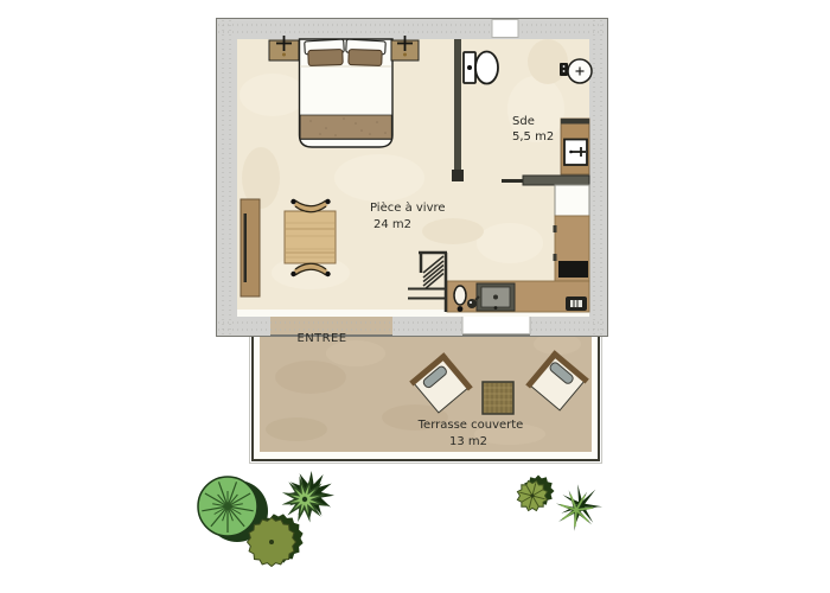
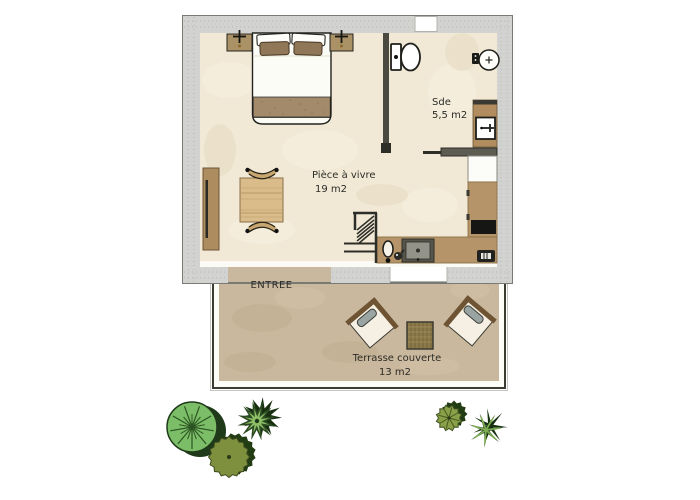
  Pièce à vivre
- 24 m2
+ 19 m2
  Sde
  5,5 m2
  ENTREE
  Terrasse couverte
  13 m2
